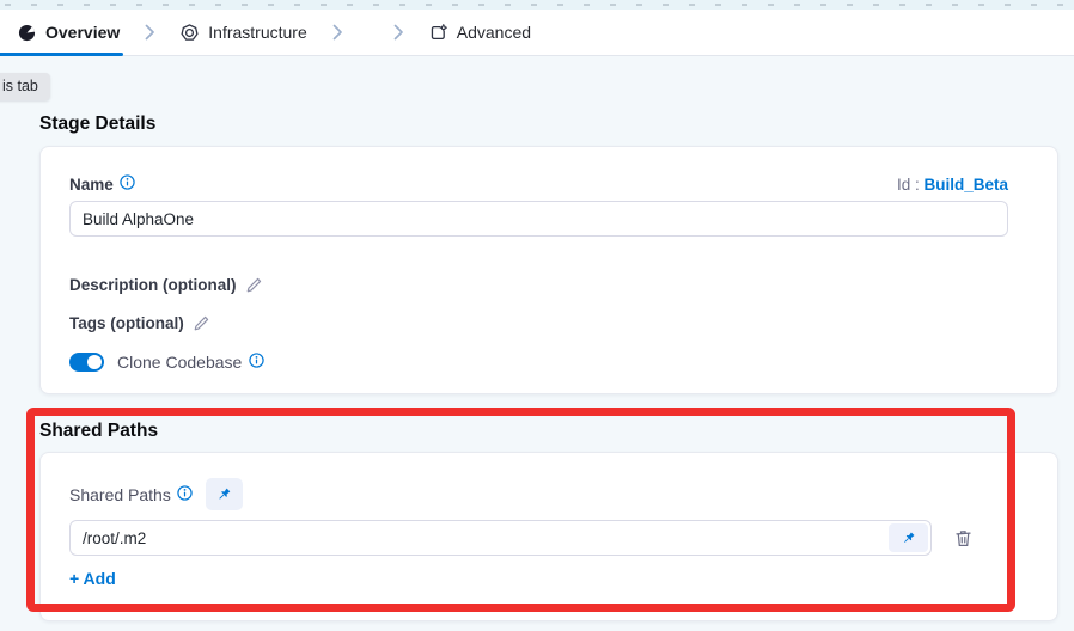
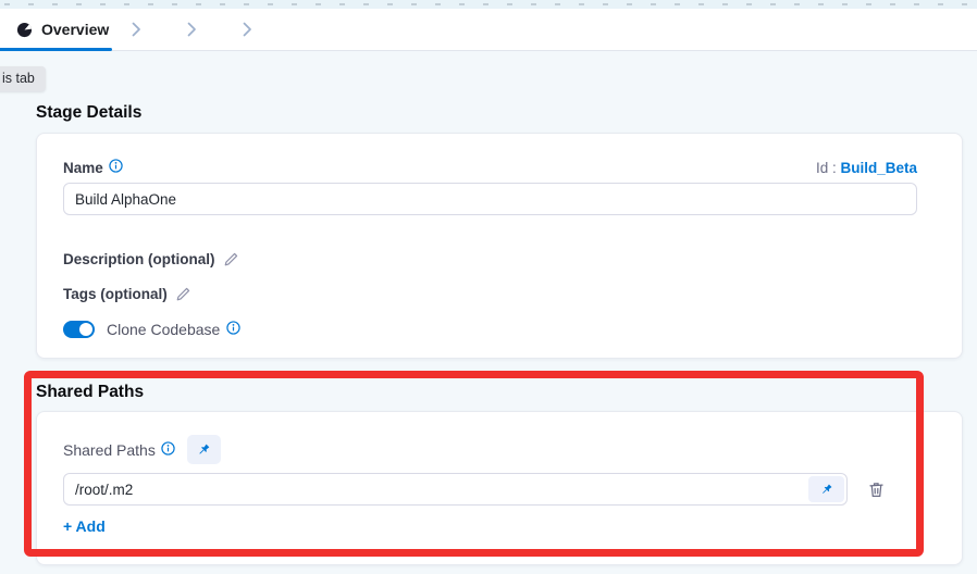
  Overview
- Infrastructure
- Advanced
  is tab
  Stage Details
  Name
  Id : Build_Beta
  Build AlphaOne
  Description (optional)
  Tags (optional)
  Clone Codebase
  Shared Paths
  Shared Paths
  /root/.m2
  + Add
